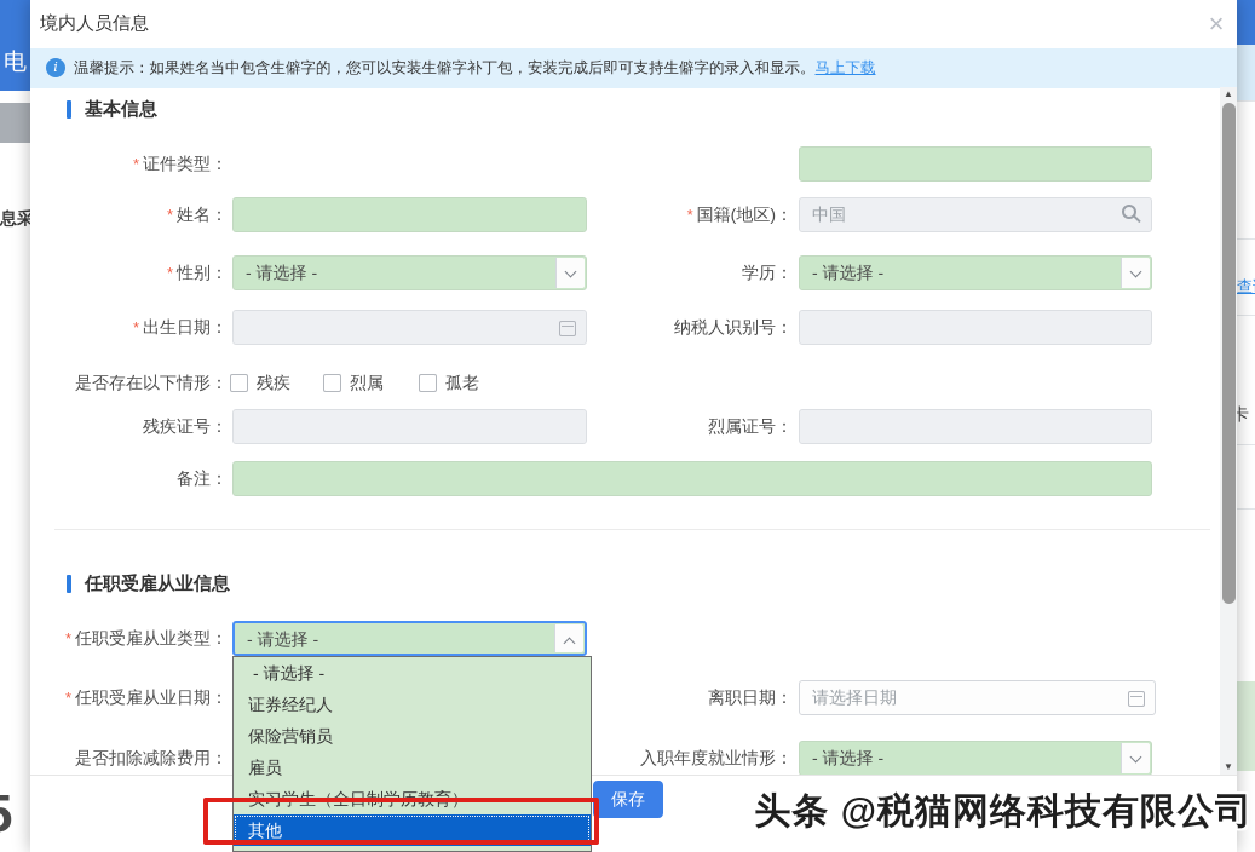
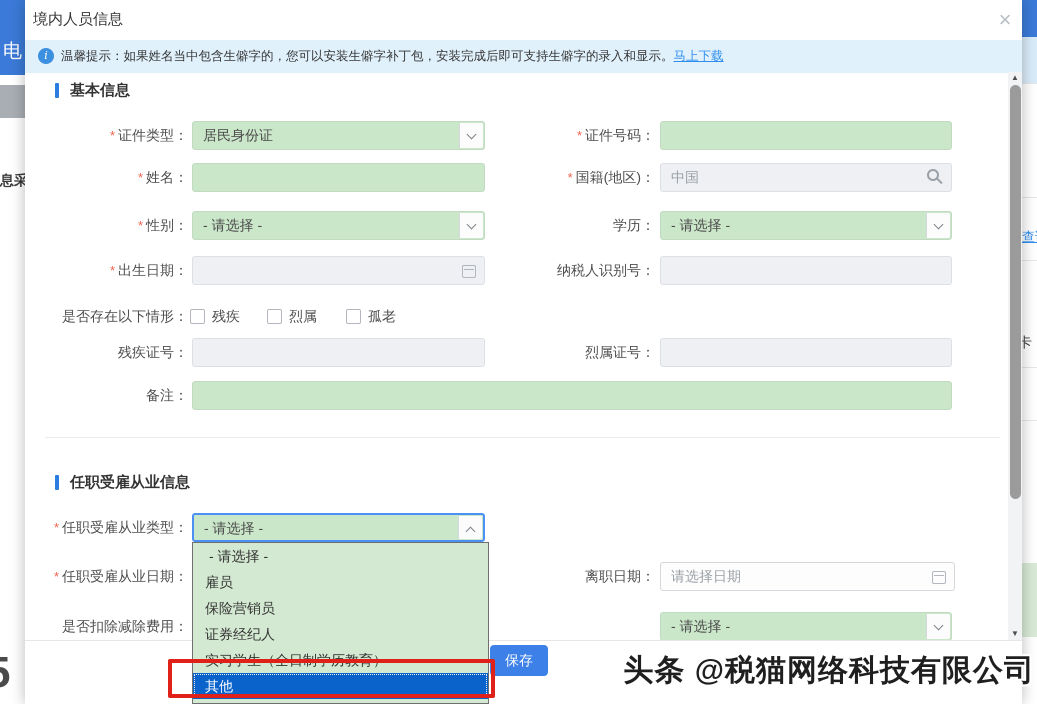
  电
  息采
  卡
  境内人员信息
  ×
  i
  温馨提示：如果姓名当中包含生僻字的，您可以安装生僻字补丁包，安装完成后即可支持生僻字的录入和显示。马上下载
  基本信息
  * 证件类型：
+ 居民身份证
+ * 证件号码：
  * 姓名：
  * 国籍(地区)：
  中国
  * 性别：
  - 请选择 -
  学历：
  - 请选择 -
  * 出生日期：
  纳税人识别号：
  是否存在以下情形：
  残疾
  烈属
  孤老
  残疾证号：
  烈属证号：
  备注：
  任职受雇从业信息
  * 任职受雇从业类型：
  - 请选择 -
  * 任职受雇从业日期：
  离职日期：
  请选择日期
  是否扣除减除费用：
- 入职年度就业情形：
  - 请选择 -
  保存
  - 请选择 -
- 证券经纪人
+ 雇员
  保险营销员
- 雇员
+ 证券经纪人
  实习学生（全日制学历教育）
  其他
  ▲
  ▼
  头条 @税猫网络科技有限公司
